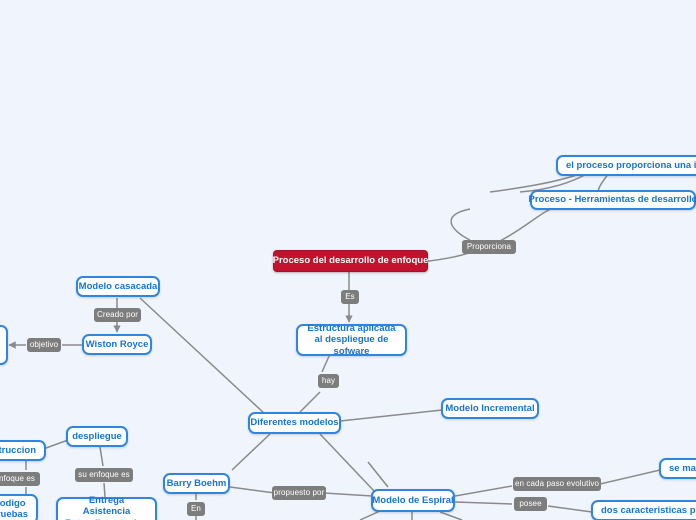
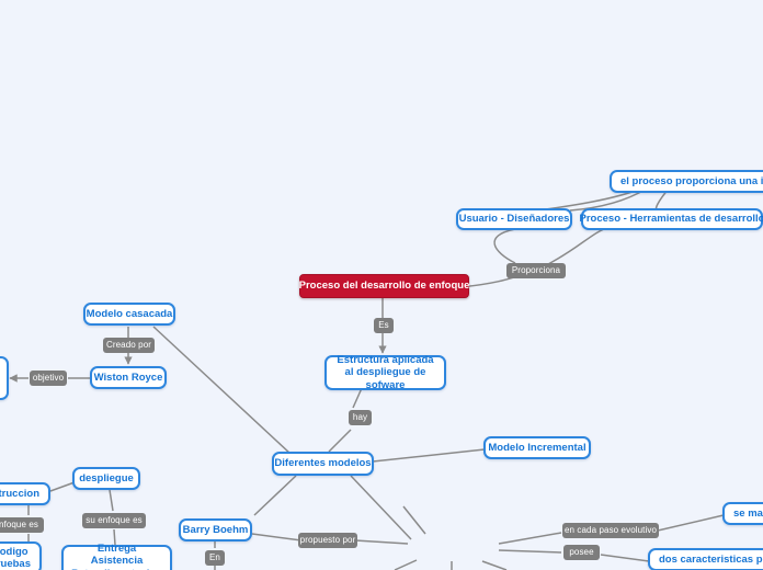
  Proceso del desarrollo de enfoque
  Estructura aplicada al despliegue de sofware
  el proceso proporciona una i
+ Usuario - Diseñadores
  Proceso - Herramientas de desarrollo
  Modelo casacada
  Wiston Royce
  Diferentes modelos
  Modelo Incremental
- Modelo de Espiral
  Barry Boehm
  despliegue
  truccion
  odigo
  uebas
  dos caracteristicas p
  Es
  Proporciona
  Creado por
  objetivo
  hay
  su enfoque es
  nfoque es
  En
  propuesto por
  en cada paso evolutivo
  posee
